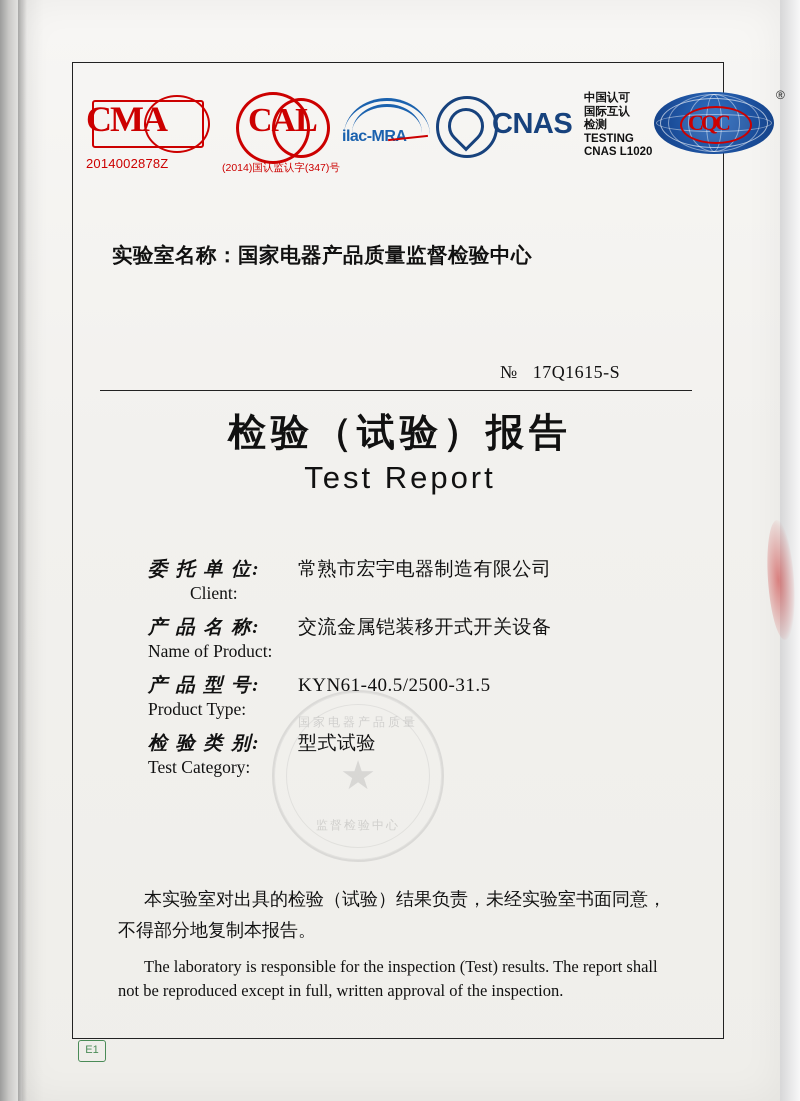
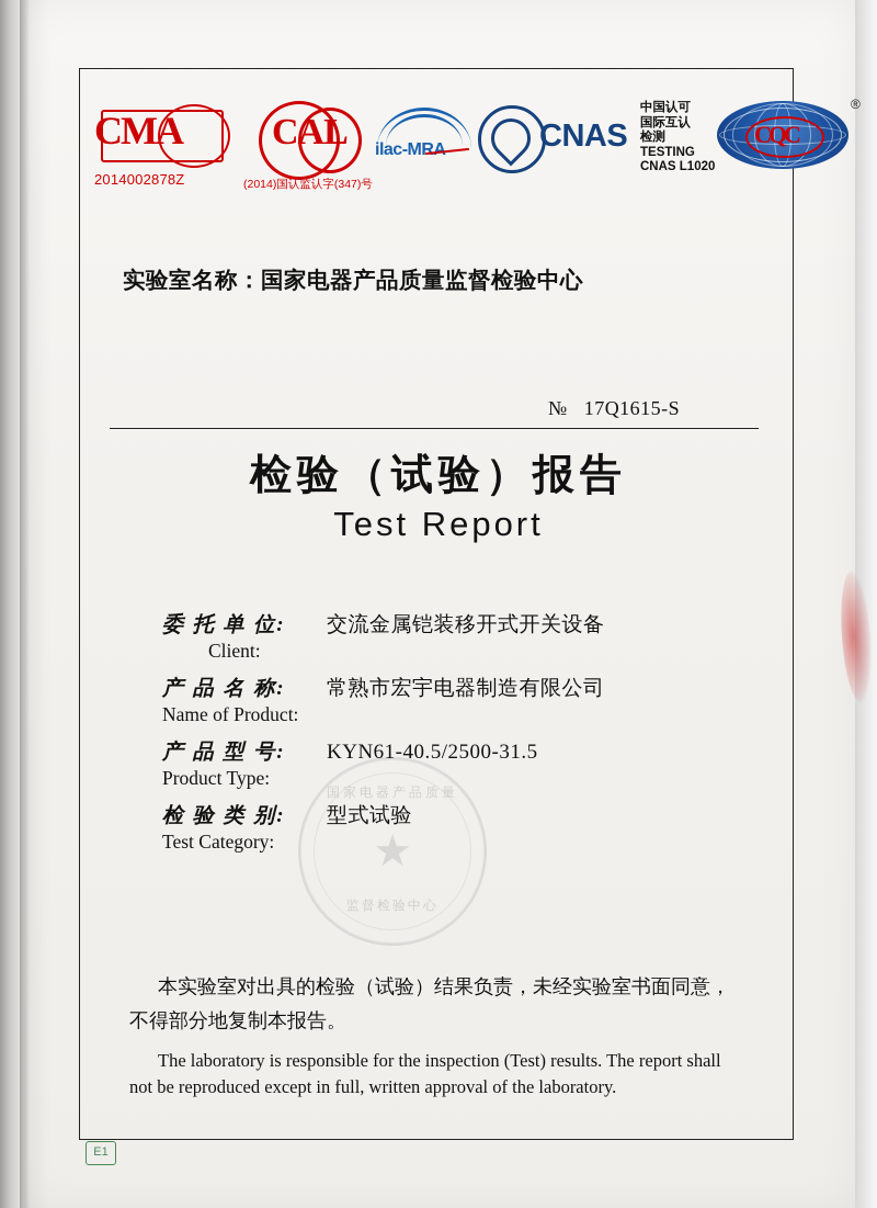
  CMA
  2014002878Z
  CAL
  (2014)国认监认字(347)号
  ilac-MRA
  CNAS
  中国认可
  国际互认
  检测
  TESTING
  CNAS L1020
  CQC
  ®
  实验室名称：国家电器产品质量监督检验中心
  № 17Q1615-S
  检验（试验）报告
  Test Report
  国家电器产品质量
  ★
  监督检验中心
- 委 托 单 位: 常熟市宏宇电器制造有限公司
+ 委 托 单 位: 交流金属铠装移开式开关设备
  Client:
- 产 品 名 称: 交流金属铠装移开式开关设备
+ 产 品 名 称: 常熟市宏宇电器制造有限公司
  Name of Product:
  产 品 型 号: KYN61-40.5/2500-31.5
  Product Type:
  检 验 类 别: 型式试验
  Test Category:
  本实验室对出具的检验（试验）结果负责，未经实验室书面同意，
  不得部分地复制本报告。
  The laboratory is responsible for the inspection (Test) results. The report shall
- not be reproduced except in full, written approval of the inspection.
+ not be reproduced except in full, written approval of the laboratory.
  E1
